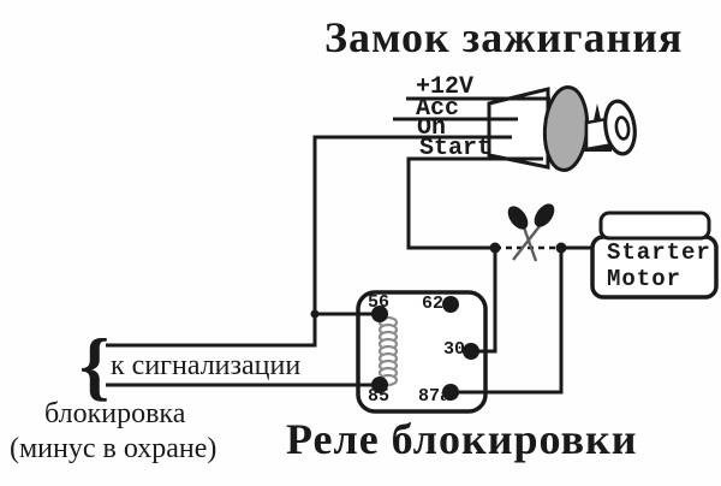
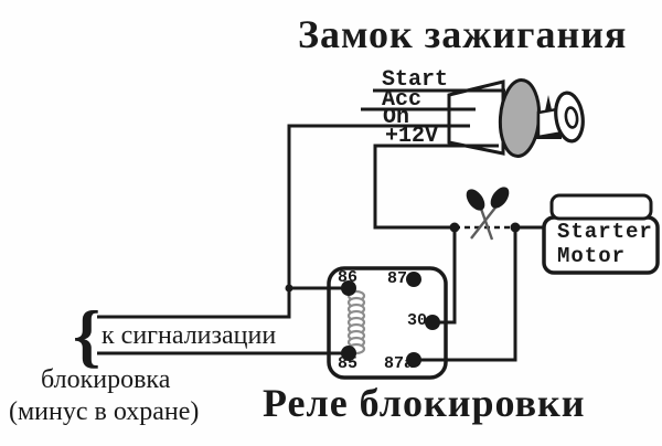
  Замок зажигания
  Реле блокировки
- +12V
+ Start
  Acc
  On
- Start
+ +12V
- 56
+ 86
- 62
+ 87
  30
  85
  87a
  Starter
  Motor
  {
  к сигнализации
  блокировка
  (минус в охране)
